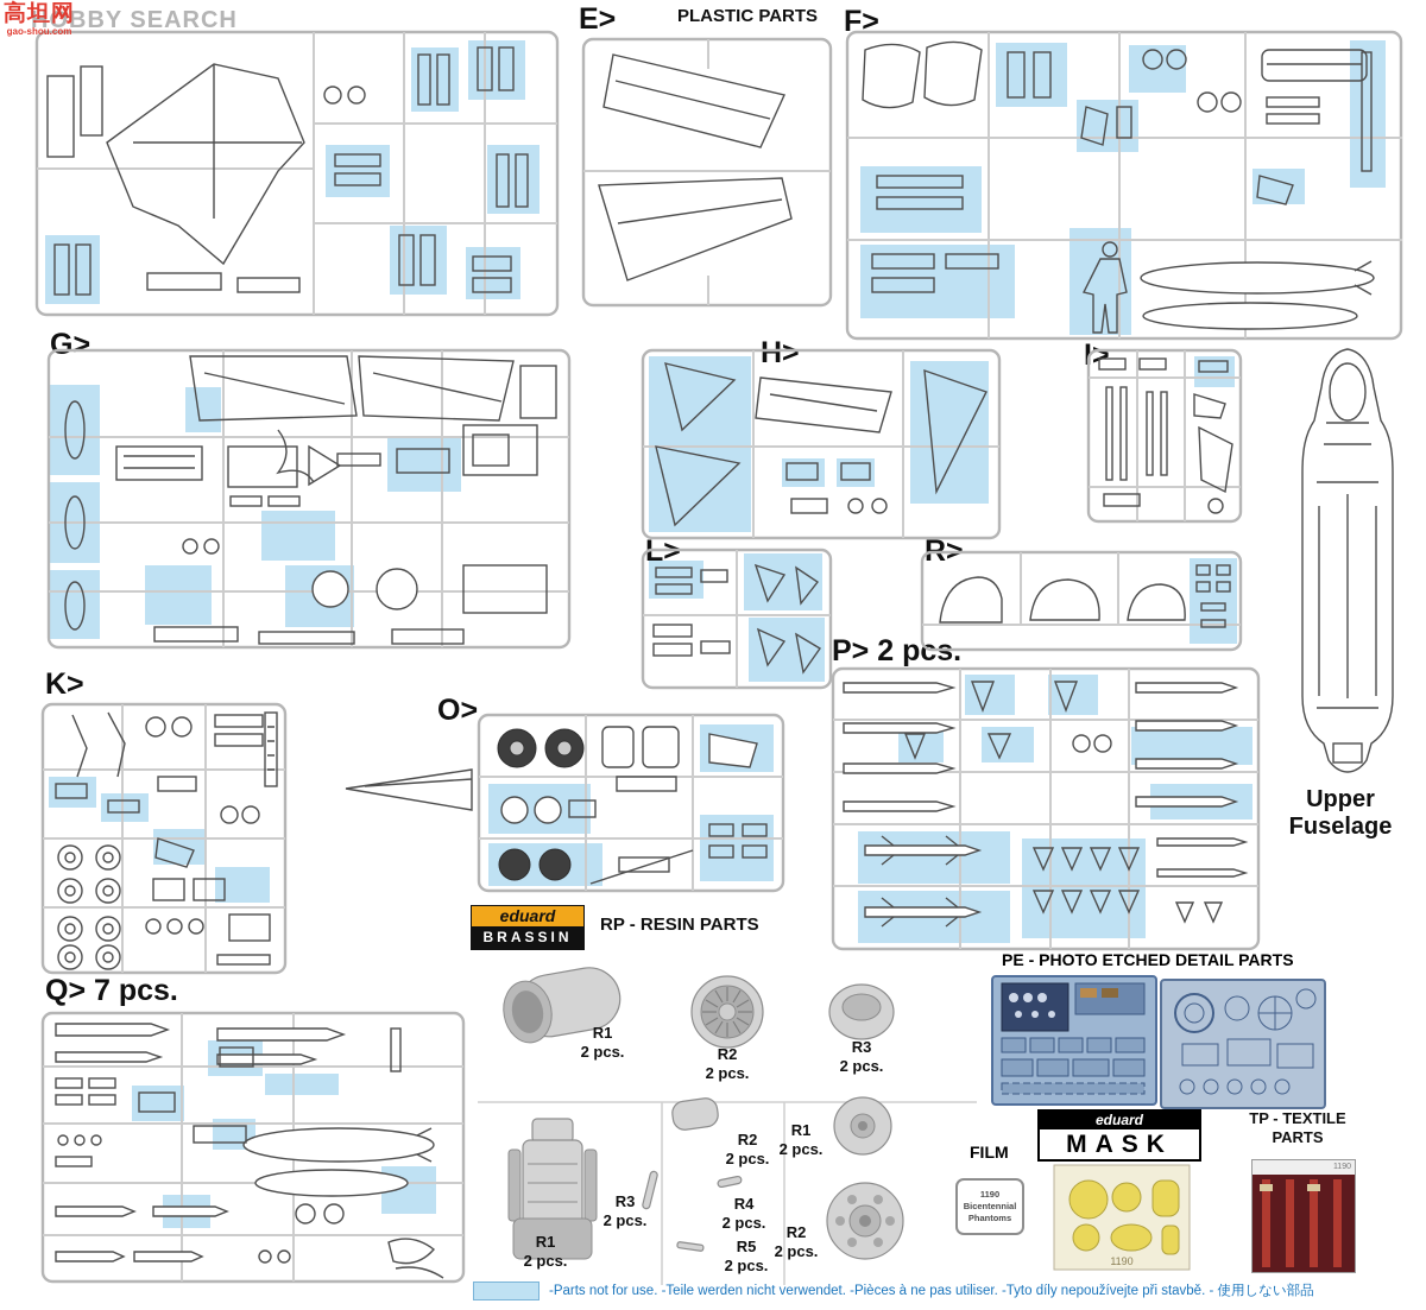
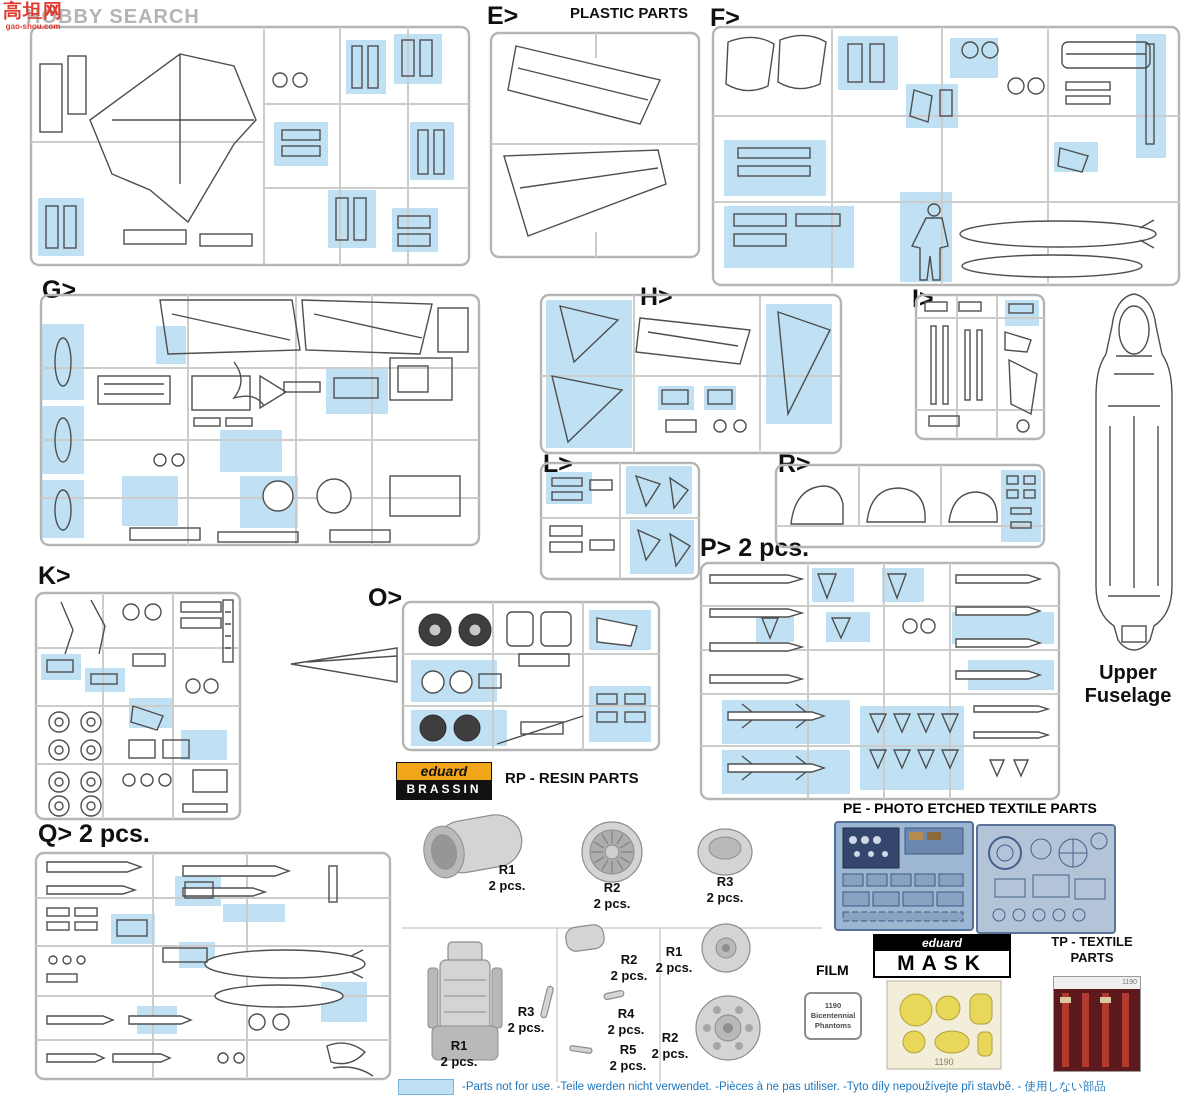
  HOBBY SEARCH
  高坦网
  gao-shou.com
  E>
  PLASTIC PARTS
  F>
  G>
  H>
  I>
  P> 2 pc
  K>
  O>
- Q> 7 pcs.
+ Q> 2 pcs.
  Upper
  Fuselage
  eduard
  BRASSIN
  RP - RESIN PARTS
  R1
  2 pcs.
  R2
  2 pcs.
  R3
  2 pcs.
  R1
  2 pcs.
  R3
  2 pcs.
  R2
  2 pcs.
  R4
  2 pcs.
  R5
  2 pcs.
  R1
  2 pcs.
  R2
  2 pcs.
- PE - PHOTO ETCHED DETAIL PARTS
+ PE - PHOTO ETCHED TEXTILE PARTS
  FILM
  1190
  Bicentennial
  Phantoms
  eduard
  MASK
  1190
  TP - TEXTILE
  PARTS
  -Parts not for use. -Teile werden nicht verwendet. -Pièces à ne pas utiliser. -Tyto díly nepoužívejte při stavbě. - 使用しない部品
